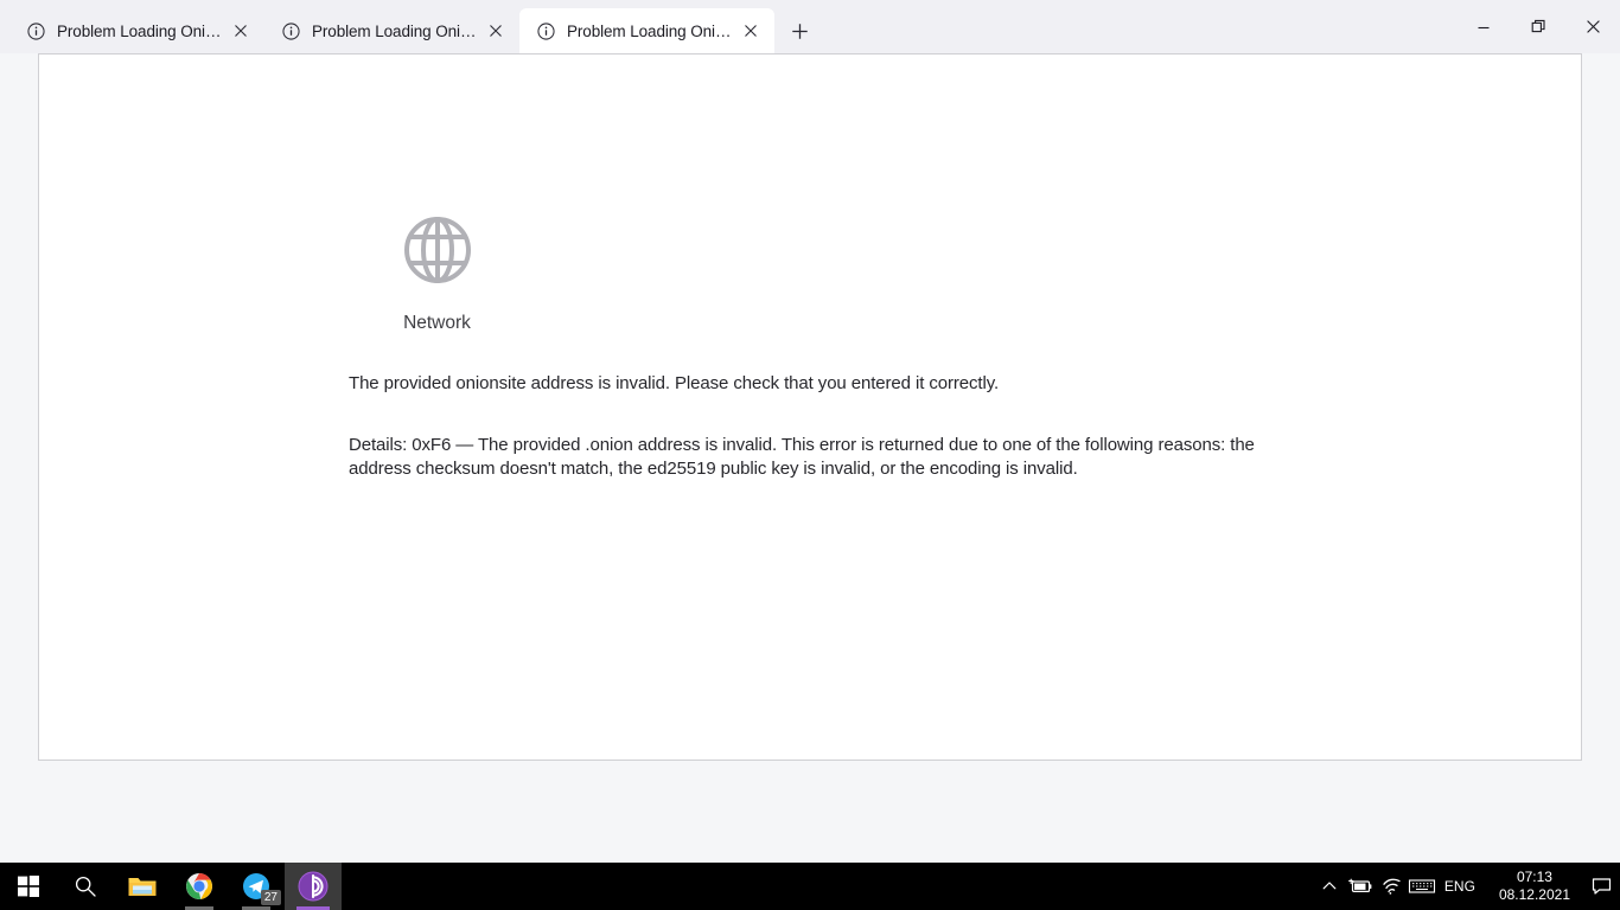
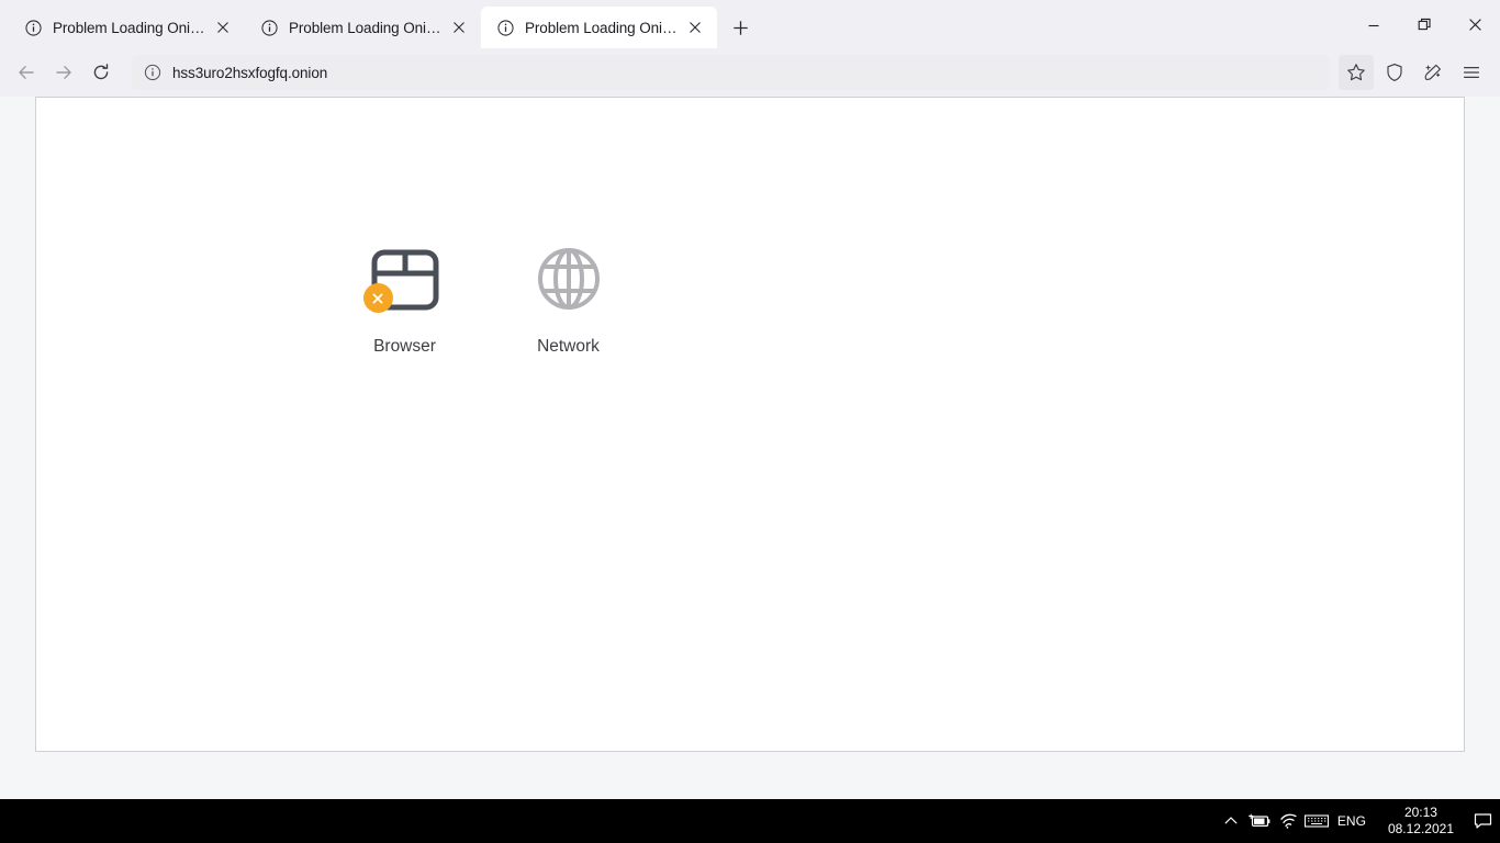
  Problem Loading Onion
  Problem Loading Onion
  Problem Loading Onion
+ hss3uro2hsxfogfq.onion
+ Browser
  Network
- The provided onionsite address is invalid. Please check that you entered it correctly.
- Details: 0xF6 — The provided .onion address is invalid. This error is returned due to one of the following reasons: the address checksum doesn't match, the ed25519 public key is invalid, or the encoding is invalid.
- 27
  ENG
- 07:13
+ 20:13
  08.12.2021
